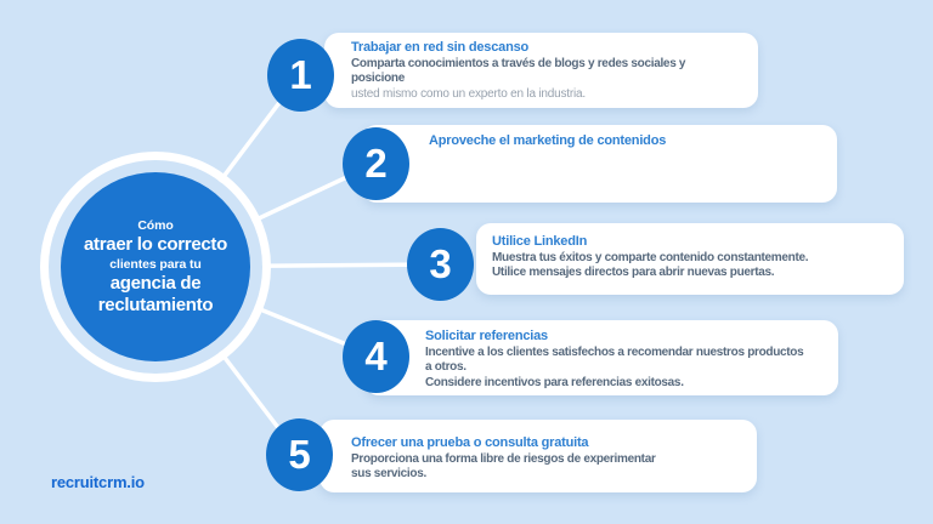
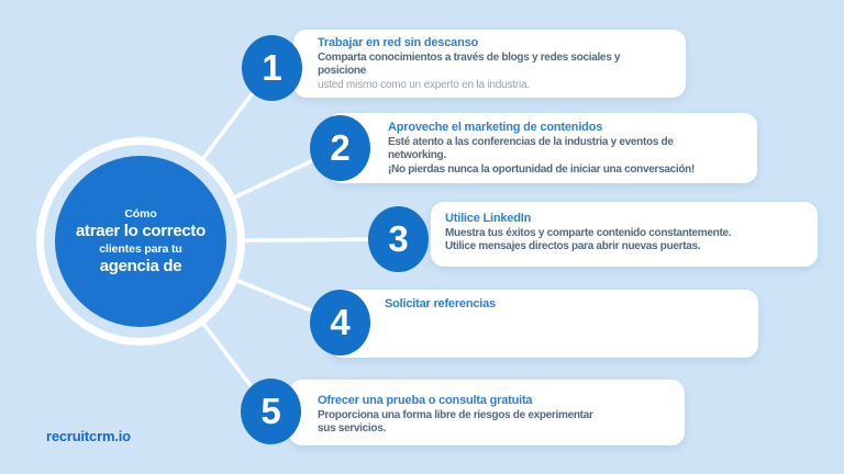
  Trabajar en red sin descanso
  Comparta conocimientos a través de blogs y redes sociales y
  posicione
  usted mismo como un experto en la industria.
  Aproveche el marketing de contenidos
+ Esté atento a las conferencias de la industria y eventos de
+ networking.
+ ¡No pierdas nunca la oportunidad de iniciar una conversación!
  Utilice LinkedIn
  Muestra tus éxitos y comparte contenido constantemente.
  Utilice mensajes directos para abrir nuevas puertas.
  Solicitar referencias
- Incentive a los clientes satisfechos a recomendar nuestros productos
- a otros.
- Considere incentivos para referencias exitosas.
  Ofrecer una prueba o consulta gratuita
  Proporciona una forma libre de riesgos de experimentar
  sus servicios.
  1
  2
  3
  4
  5
  Cómo
  atraer lo correcto
  clientes para tu
  agencia de
- reclutamiento
  recruitcrm.io
